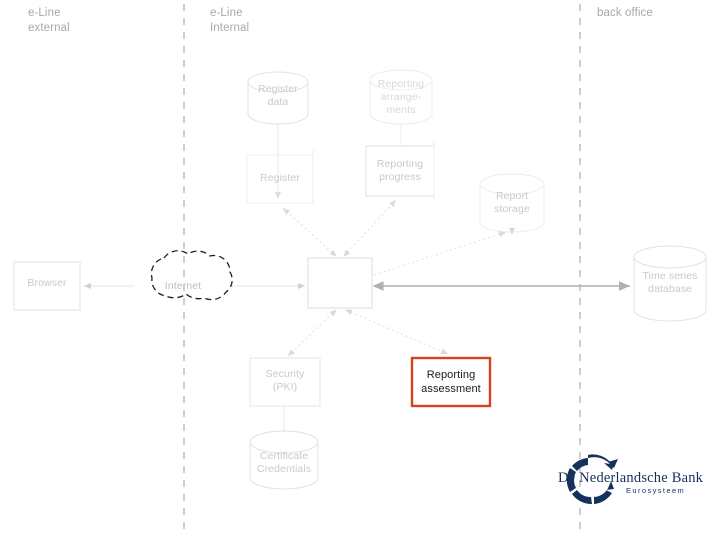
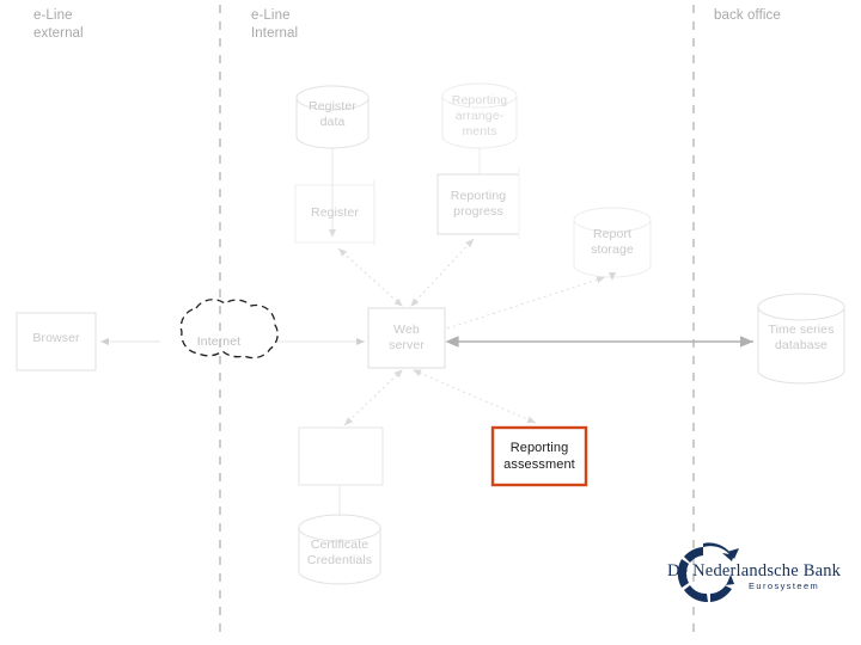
  e-Line
  external
  e-Line
  Internal
  back office
  Browser
  Internet
  Register
  data
  Reporting
  arrange-
  ments
  Register
  Reporting
  progress
  Report
  storage
+ Web
+ server
  Time series
  database
- Security
- (PKI)
  Certificate
  Credentials
  Reporting
  assessment
  De Nederlandsche Bank
  Eurosysteem
